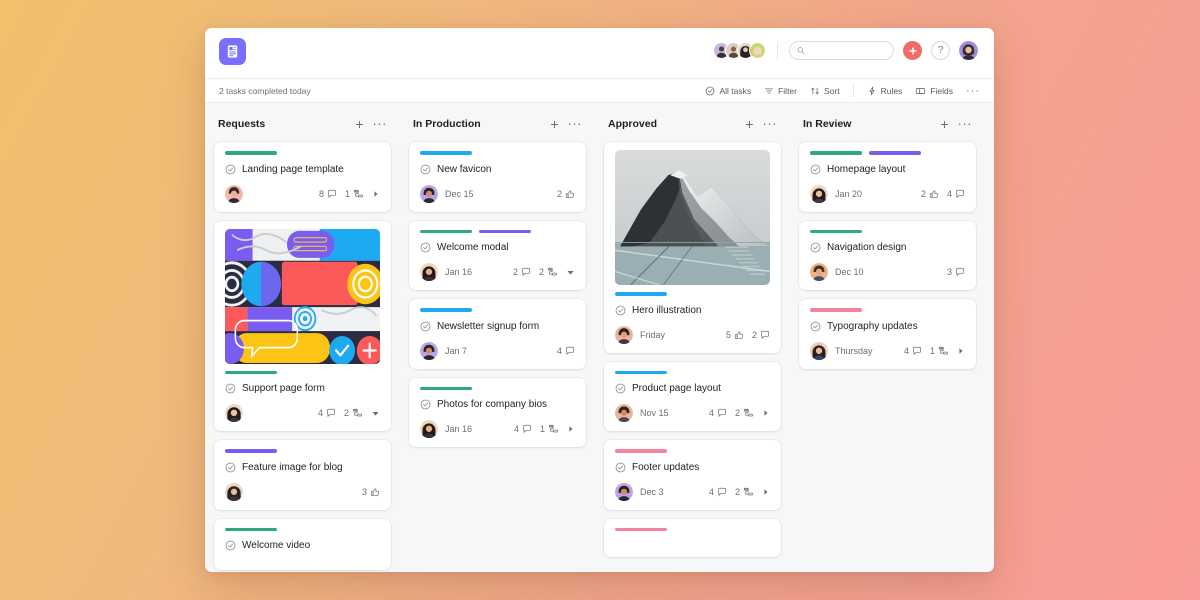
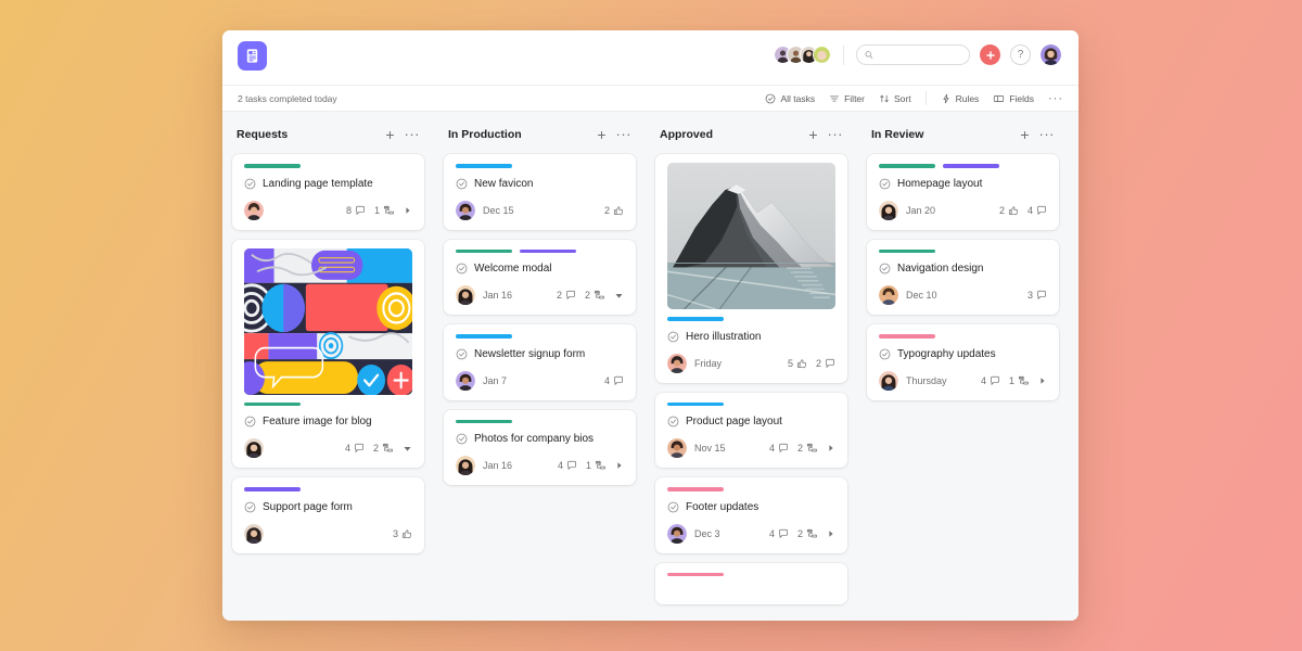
  ?
  2 tasks completed today
  All tasks
  Filter
  Sort
  Rules
  Fields
  ···
  Requests
  +
  ···
  Landing page template
  8
  1
- Support page form
+ Feature image for blog
  4
  2
- Feature image for blog
+ Support page form
  3
- Welcome video
  In Production
  +
  ···
  New favicon
  Dec 15
  2
  Welcome modal
  Jan 16
  2
  2
  Newsletter signup form
  Jan 7
  4
  Photos for company bios
  Jan 16
  4
  1
  Approved
  +
  ···
  Hero illustration
  Friday
  5
  2
  Product page layout
  Nov 15
  4
  2
  Footer updates
  Dec 3
  4
  2
  In Review
  +
  ···
  Homepage layout
  Jan 20
  2
  4
  Navigation design
  Dec 10
  3
  Typography updates
  Thursday
  4
  1
